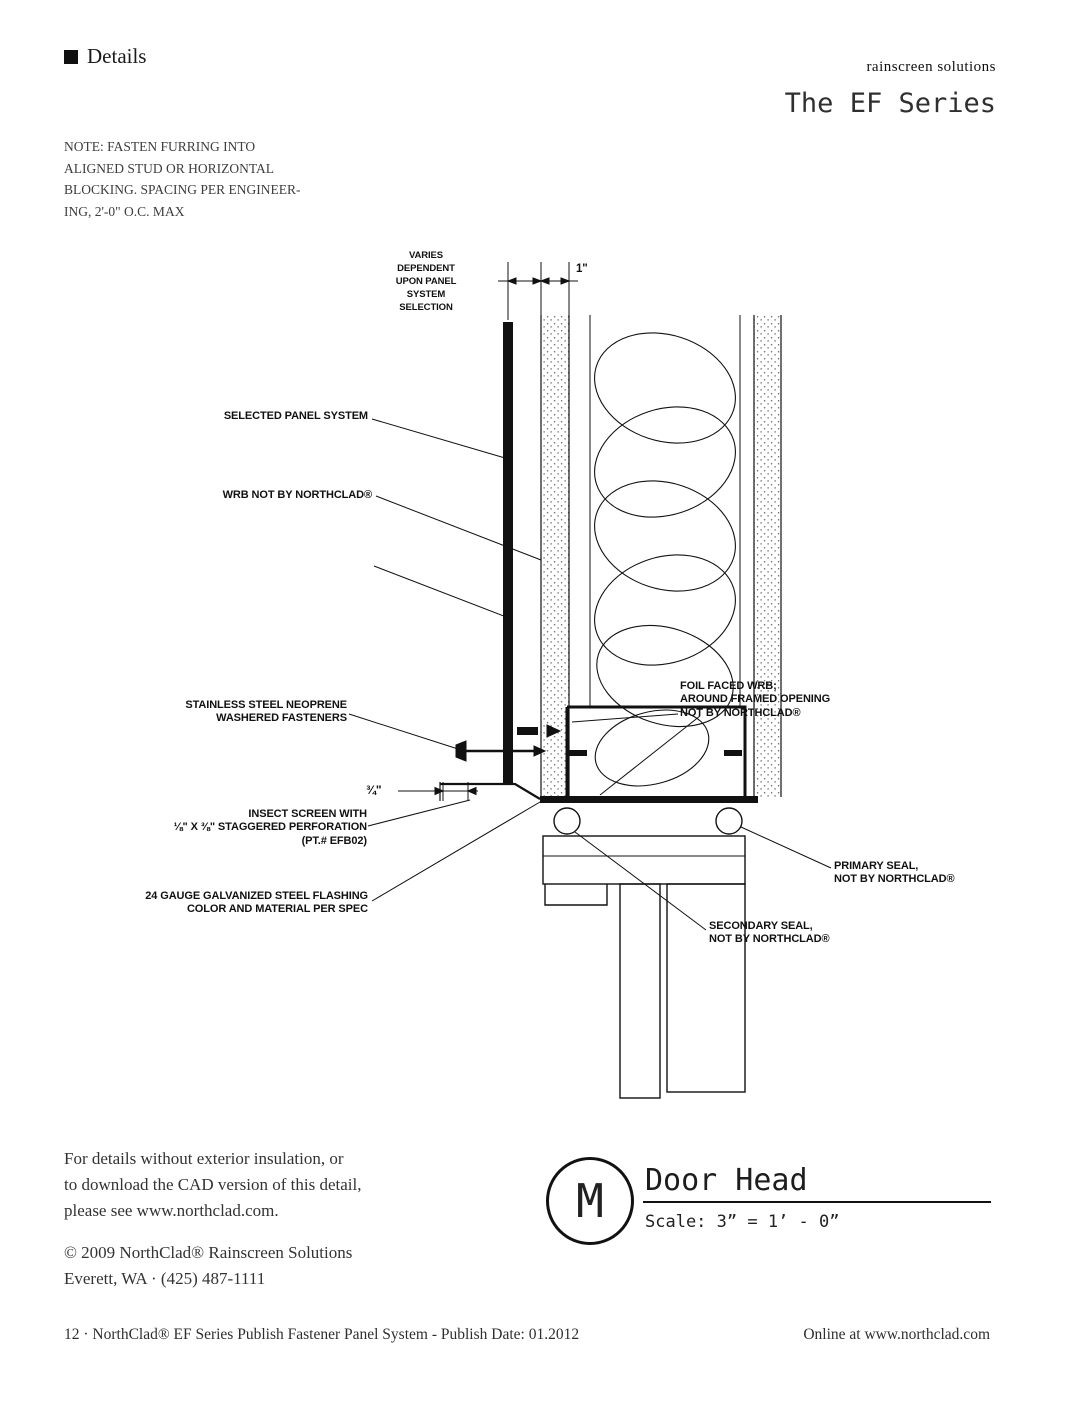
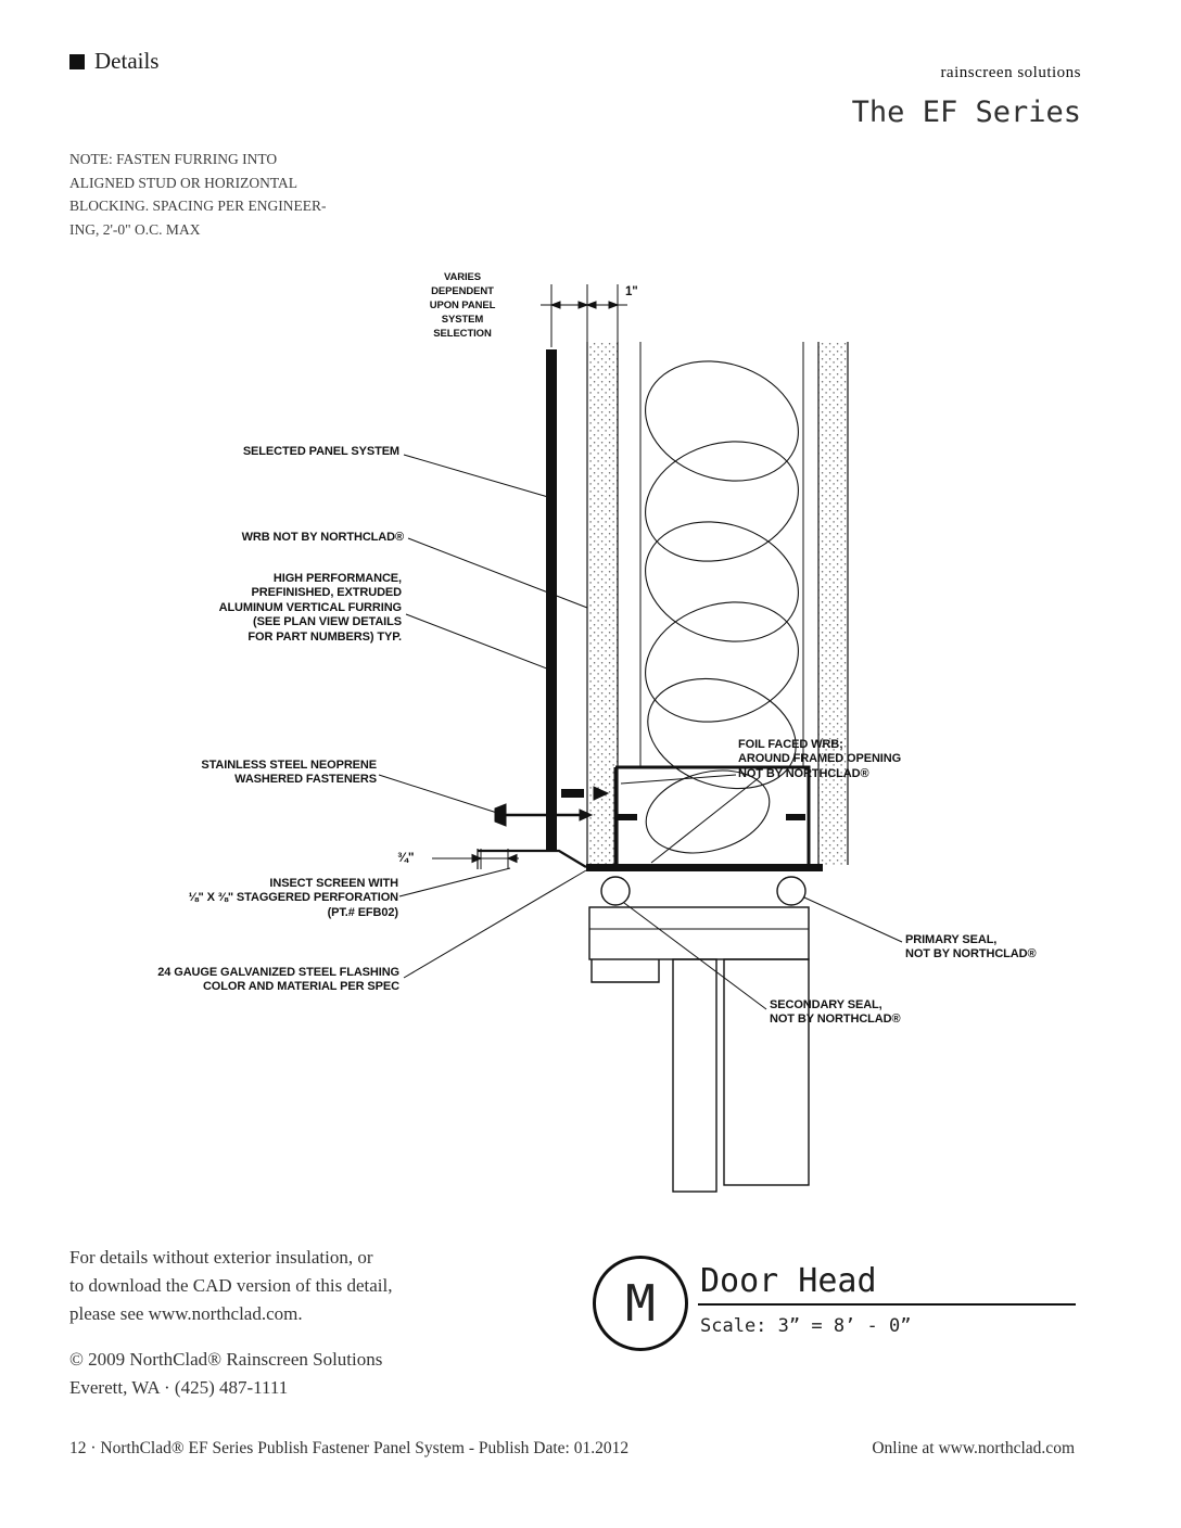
  Details
  rainscreen solutions
  The EF Series
  NOTE: FASTEN FURRING INTO
  ALIGNED STUD OR HORIZONTAL
  BLOCKING. SPACING PER ENGINEER-
  ING, 2'-0" O.C. MAX
  VARIES
  DEPENDENT
  UPON PANEL
  SYSTEM SELECTION
  1"
  SELECTED PANEL SYSTEM
  WRB NOT BY NORTHCLAD®
+ HIGH PERFORMANCE,
+ PREFINISHED, EXTRUDED
+ ALUMINUM VERTICAL FURRING
+ (SEE PLAN VIEW DETAILS
+ FOR PART NUMBERS) TYP.
  STAINLESS STEEL NEOPRENE
  WASHERED FASTENERS
  FOIL FACED WRB;
  AROUND FRAMED OPENING
  NOT BY NORTHCLAD®
  ¾"
  INSECT SCREEN WITH
  ⅛" X ⅜" STAGGERED PERFORATION
  (PT.# EFB02)
  24 GAUGE GALVANIZED STEEL FLASHING
  COLOR AND MATERIAL PER SPEC
  PRIMARY SEAL,
  NOT BY NORTHCLAD®
  SECONDARY SEAL,
  NOT BY NORTHCLAD®
  For details without exterior insulation, or
  to download the CAD version of this detail,
  please see www.northclad.com.
  © 2009 NorthClad® Rainscreen Solutions
  Everett, WA · (425) 487-1111
  M
  Door Head
- Scale: 3” = 1’ - 0”
+ Scale: 3” = 8’ - 0”
  12 · NorthClad® EF Series Publish Fastener Panel System - Publish Date: 01.2012
  Online at www.northclad.com
